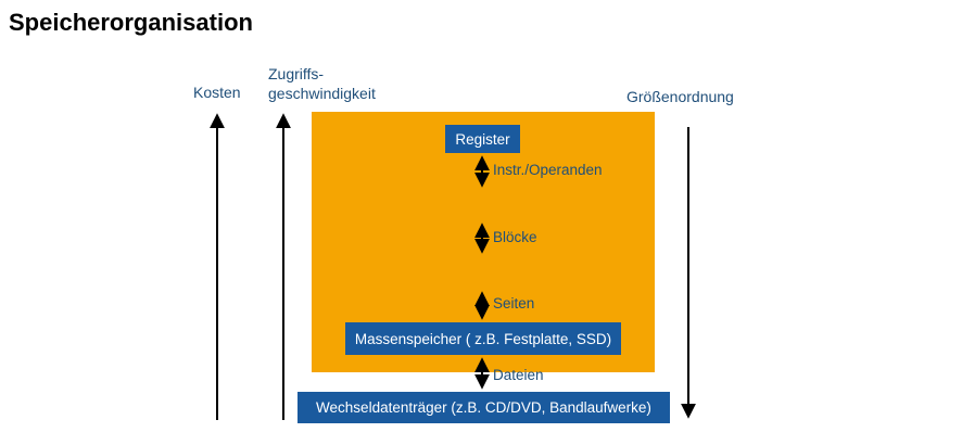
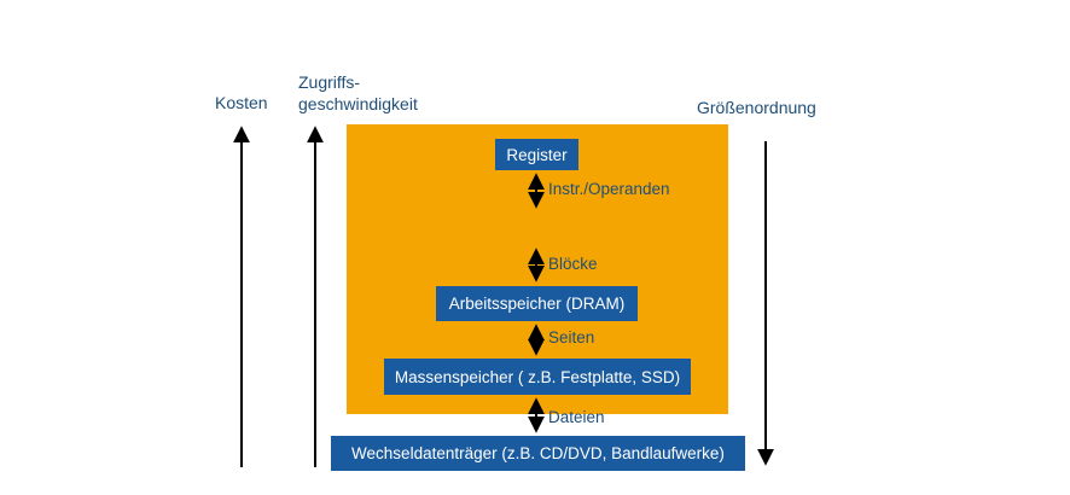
- Speicherorganisation
  Kosten
  Zugriffs-
  geschwindigkeit
  Größenordnung
  Register
+ Arbeitsspeicher (DRAM)
  Massenspeicher ( z.B. Festplatte, SSD)
  Wechseldatenträger (z.B. CD/DVD, Bandlaufwerke)
  Instr./Operanden
  Blöcke
  Seiten
  Dateien
